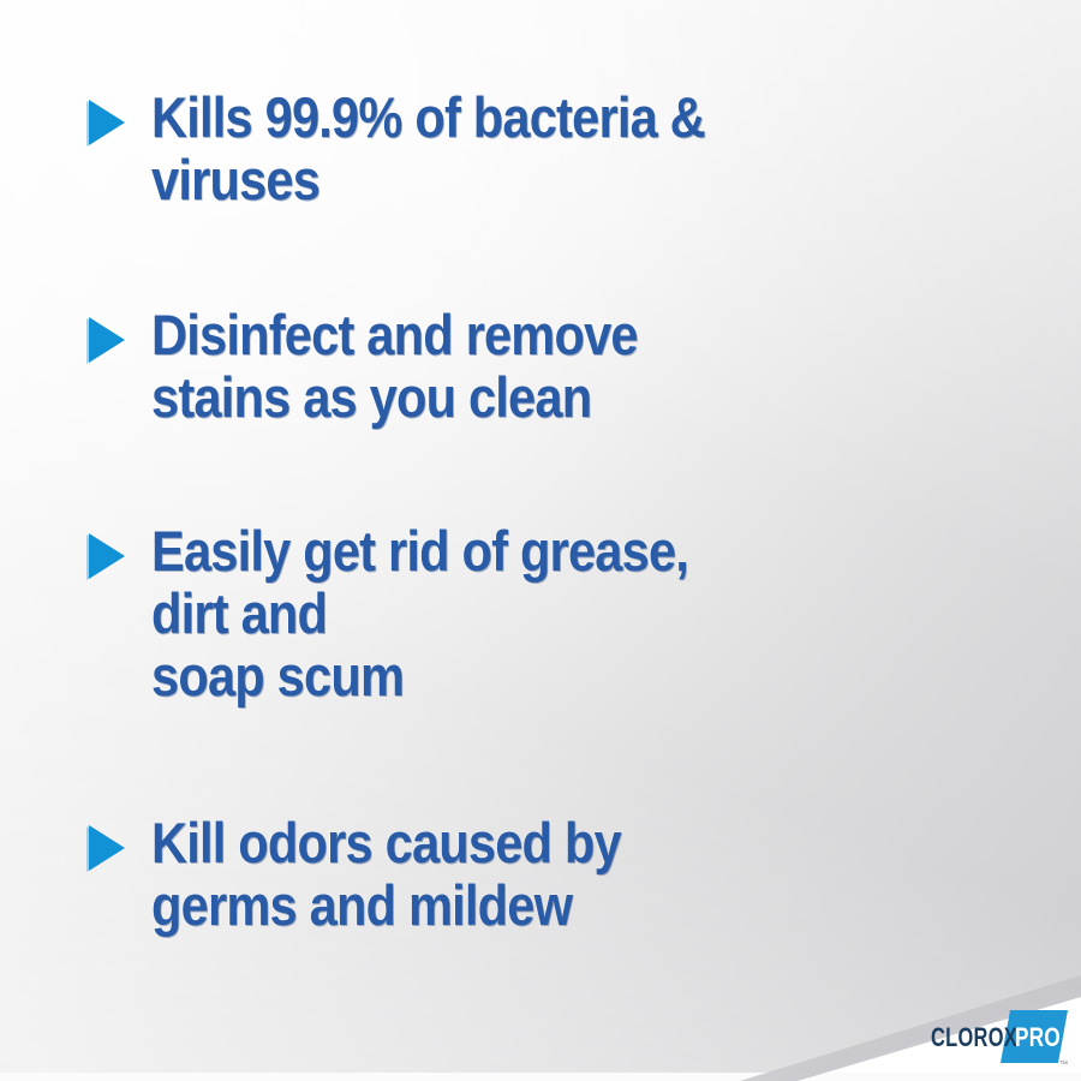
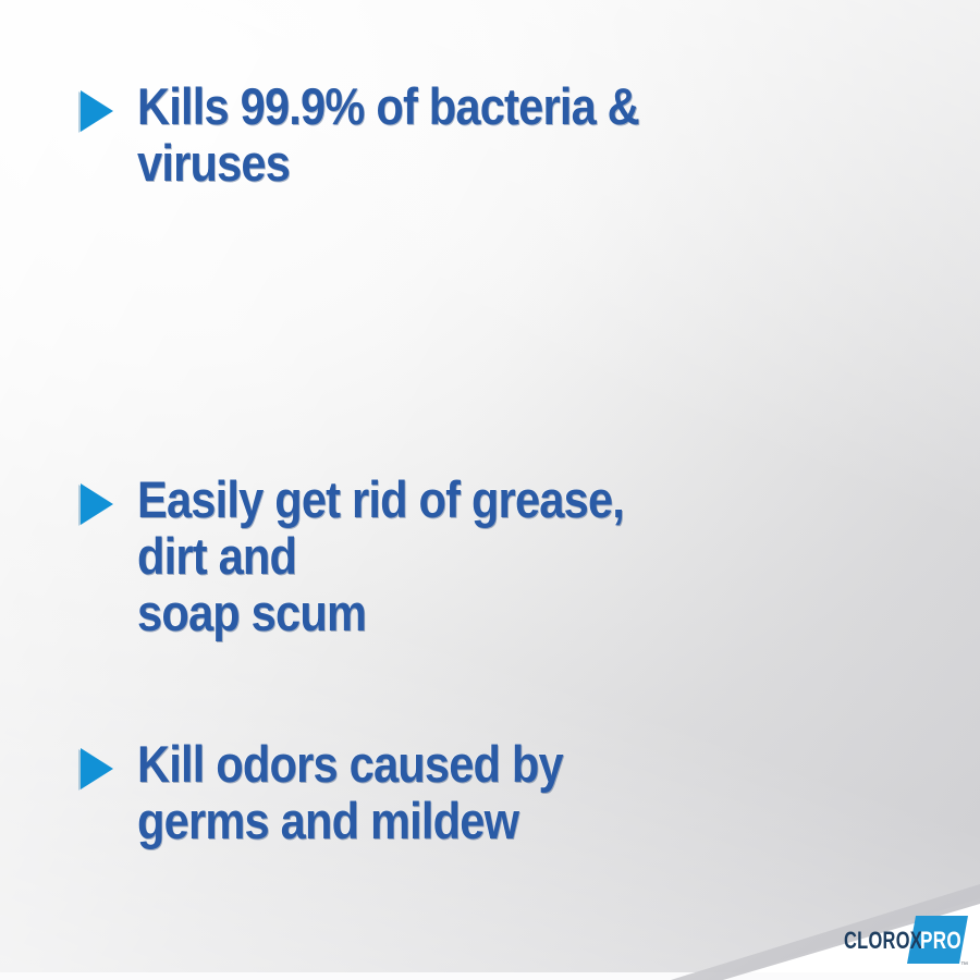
  Kills 99.9% of bacteria &
  viruses
- Disinfect and remove
- stains as you clean
  Easily get rid of grease,
  dirt and
  soap scum
  Kill odors caused by
  germs and mildew
  CLOROX
  PRO
